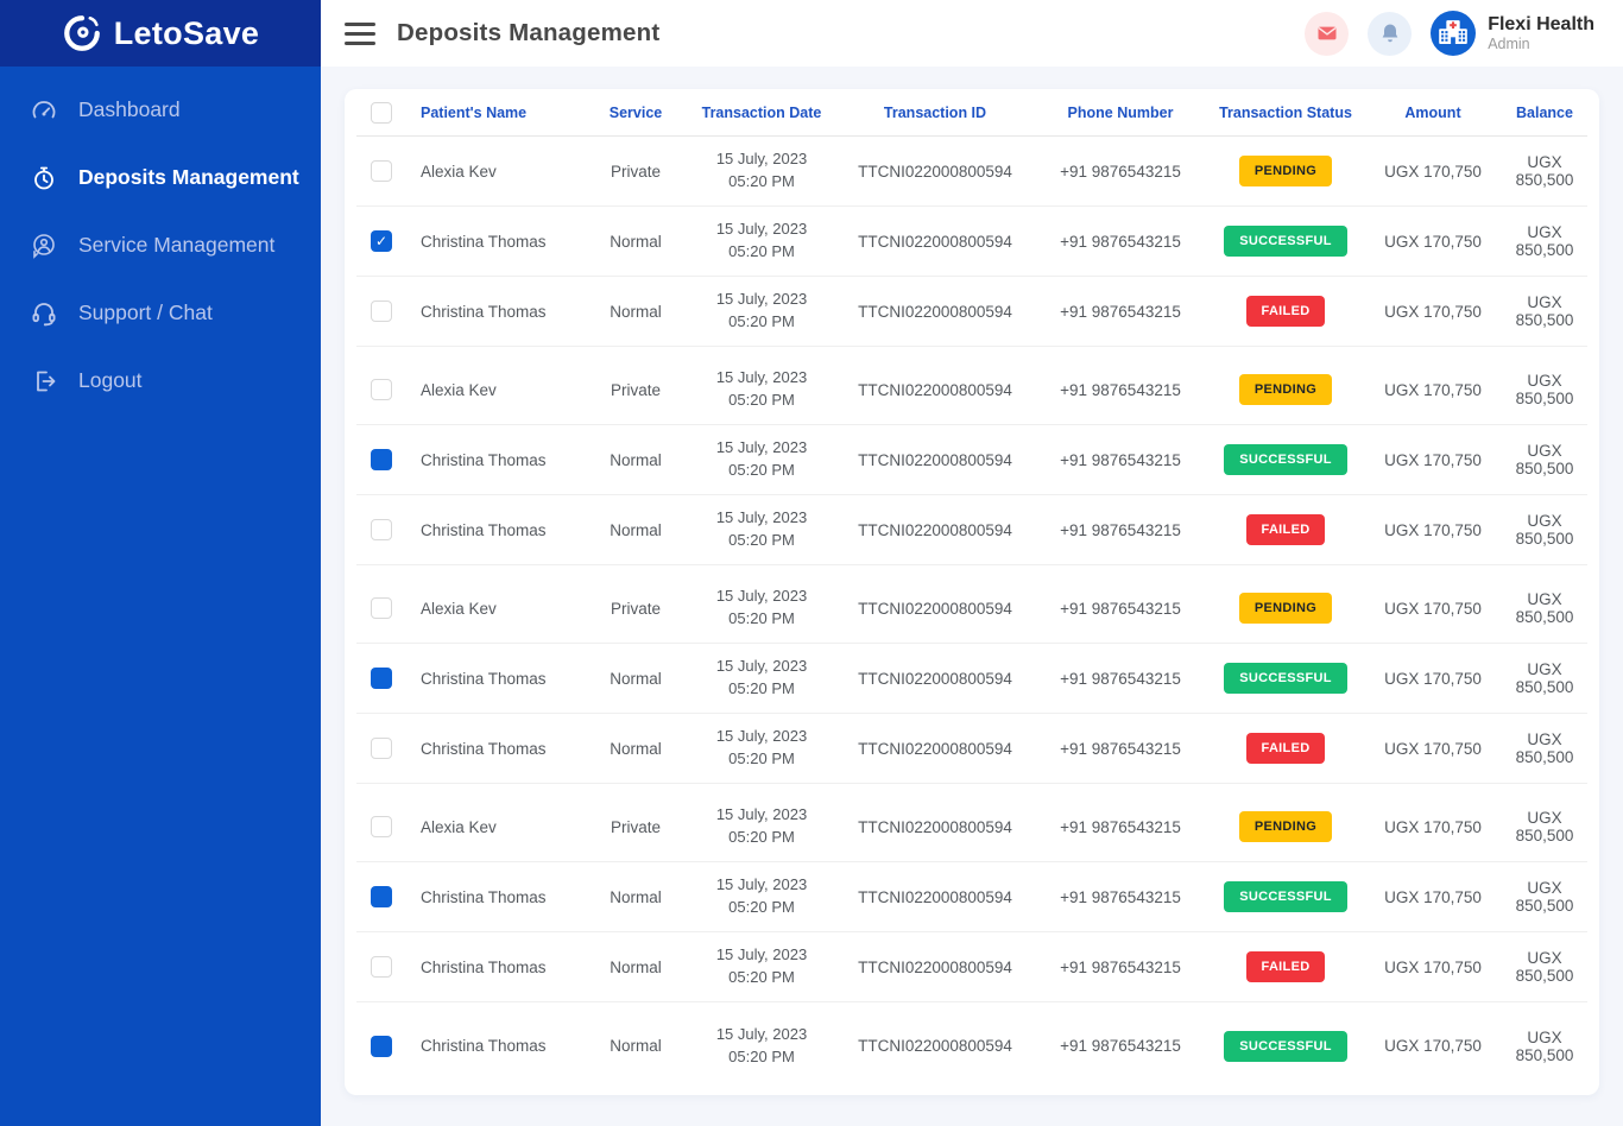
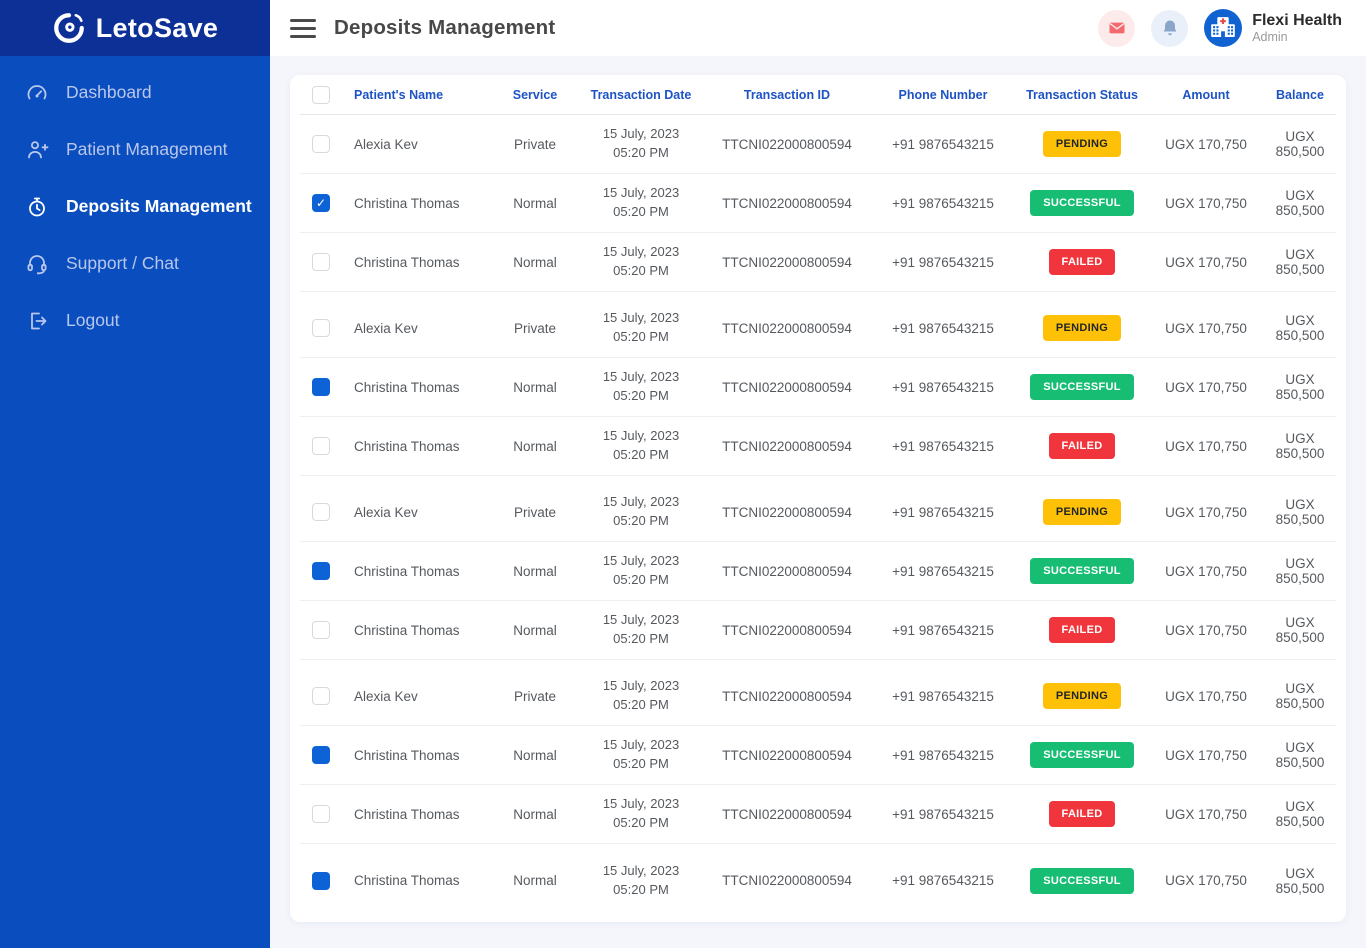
  LetoSave
  Dashboard
+ Patient Management
  Deposits Management
- Service Management
  Support / Chat
  Logout
  Deposits Management
  Flexi Health
  Admin
  Patient's Name
  Service
  Transaction Date
  Transaction ID
  Phone Number
  Transaction Status
  Amount
  Balance
  Alexia Kev
  Private
  15 July, 2023
  05:20 PM
  TTCNI022000800594
  +91 9876543215
  PENDING
  UGX 170,750
  UGX 850,500
  ✓
  Christina Thomas
  Normal
  15 July, 2023
  05:20 PM
  TTCNI022000800594
  +91 9876543215
  SUCCESSFUL
  UGX 170,750
  UGX 850,500
  Christina Thomas
  Normal
  15 July, 2023
  05:20 PM
  TTCNI022000800594
  +91 9876543215
  FAILED
  UGX 170,750
  UGX 850,500
  Alexia Kev
  Private
  15 July, 2023
  05:20 PM
  TTCNI022000800594
  +91 9876543215
  PENDING
  UGX 170,750
  UGX 850,500
  Christina Thomas
  Normal
  15 July, 2023
  05:20 PM
  TTCNI022000800594
  +91 9876543215
  SUCCESSFUL
  UGX 170,750
  UGX 850,500
  Christina Thomas
  Normal
  15 July, 2023
  05:20 PM
  TTCNI022000800594
  +91 9876543215
  FAILED
  UGX 170,750
  UGX 850,500
  Alexia Kev
  Private
  15 July, 2023
  05:20 PM
  TTCNI022000800594
  +91 9876543215
  PENDING
  UGX 170,750
  UGX 850,500
  Christina Thomas
  Normal
  15 July, 2023
  05:20 PM
  TTCNI022000800594
  +91 9876543215
  SUCCESSFUL
  UGX 170,750
  UGX 850,500
  Christina Thomas
  Normal
  15 July, 2023
  05:20 PM
  TTCNI022000800594
  +91 9876543215
  FAILED
  UGX 170,750
  UGX 850,500
  Alexia Kev
  Private
  15 July, 2023
  05:20 PM
  TTCNI022000800594
  +91 9876543215
  PENDING
  UGX 170,750
  UGX 850,500
  Christina Thomas
  Normal
  15 July, 2023
  05:20 PM
  TTCNI022000800594
  +91 9876543215
  SUCCESSFUL
  UGX 170,750
  UGX 850,500
  Christina Thomas
  Normal
  15 July, 2023
  05:20 PM
  TTCNI022000800594
  +91 9876543215
  FAILED
  UGX 170,750
  UGX 850,500
  Christina Thomas
  Normal
  15 July, 2023
  05:20 PM
  TTCNI022000800594
  +91 9876543215
  SUCCESSFUL
  UGX 170,750
  UGX 850,500
